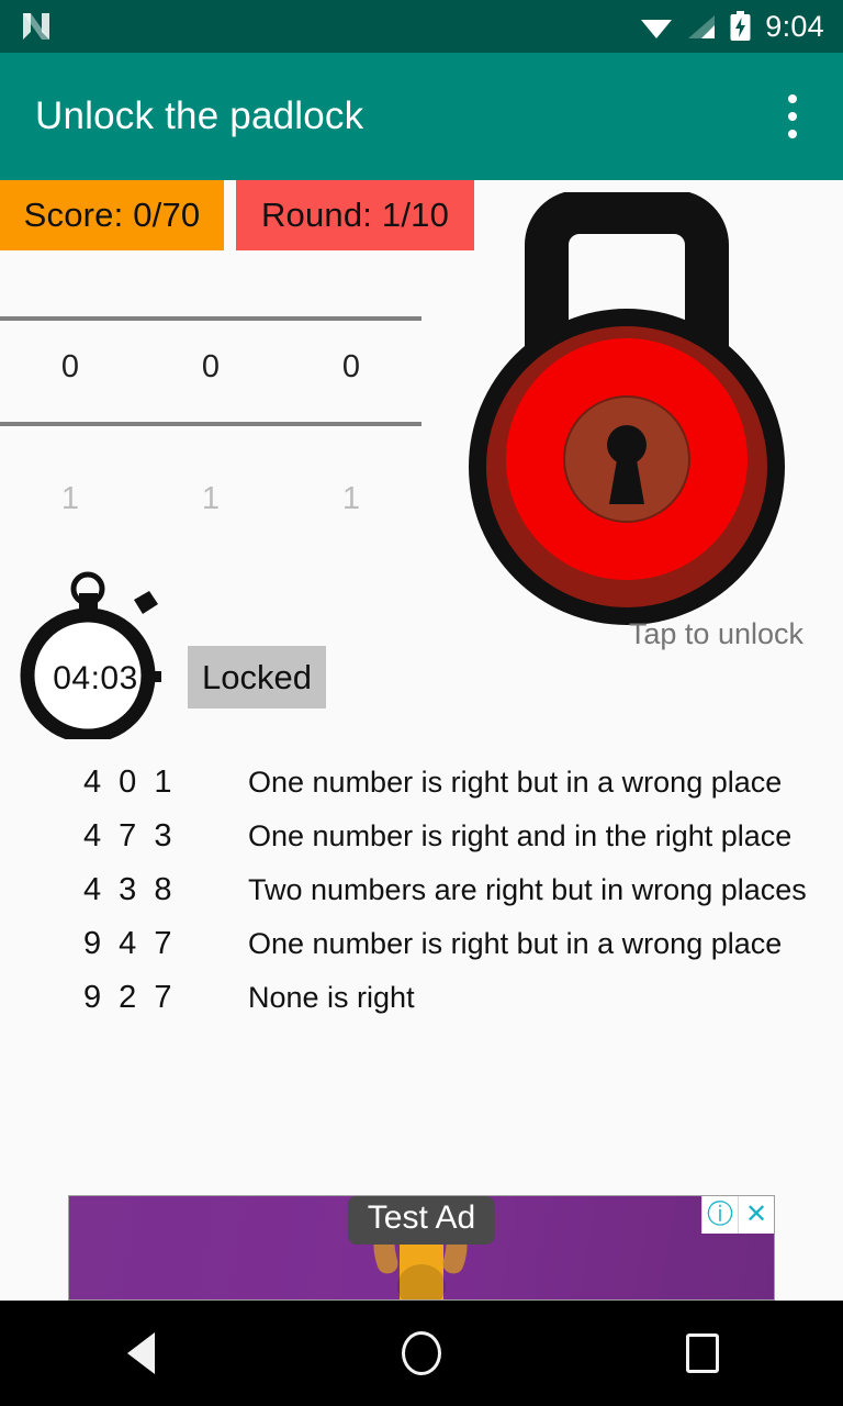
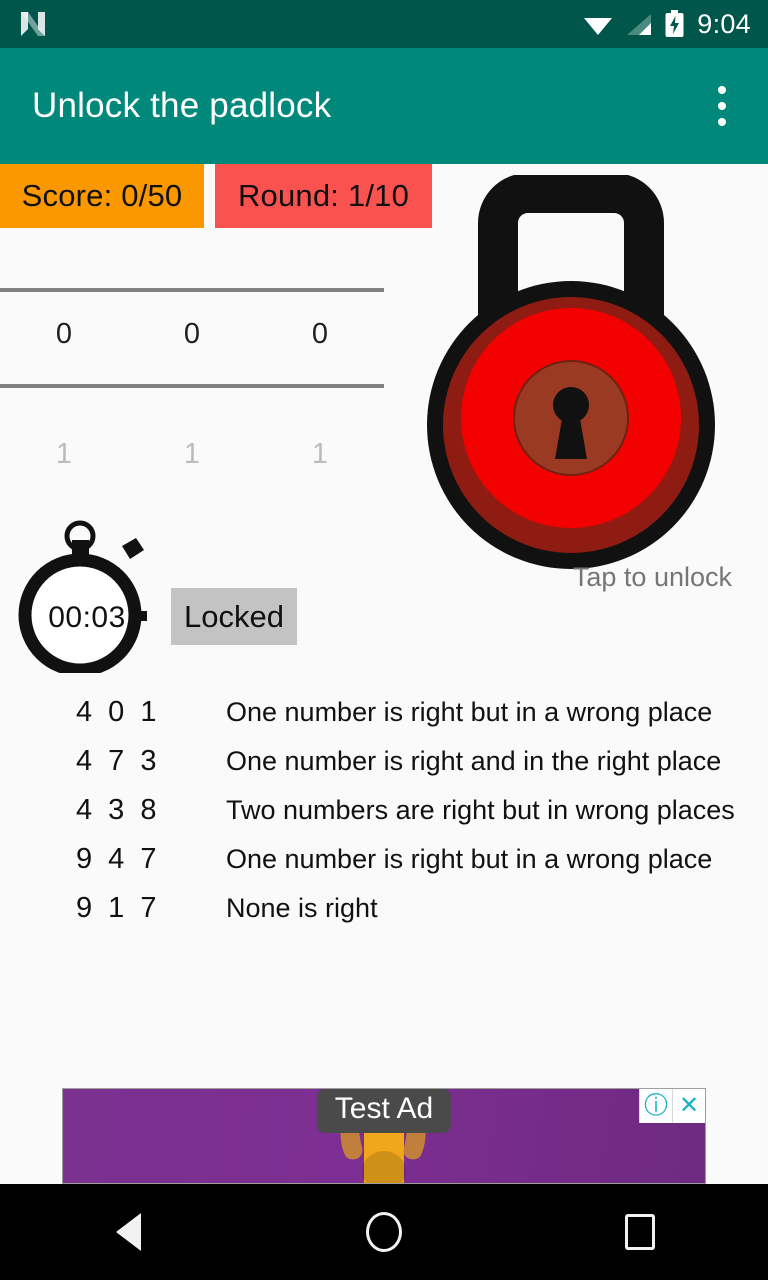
  9:04
  Unlock the padlock
- Score: 0/70
+ Score: 0/50
  Round: 1/10
  0
  0
  0
  1
  1
  1
  Tap to unlock
- 04:03
+ 00:03
  Locked
  4 0 1
  One number is right but in a wrong place
  4 7 3
  One number is right and in the right place
  4 3 8
  Two numbers are right but in wrong places
  9 4 7
  One number is right but in a wrong place
- 9 2 7
+ 9 1 7
  None is right
  Test Ad
  ⓘ
  ✕
